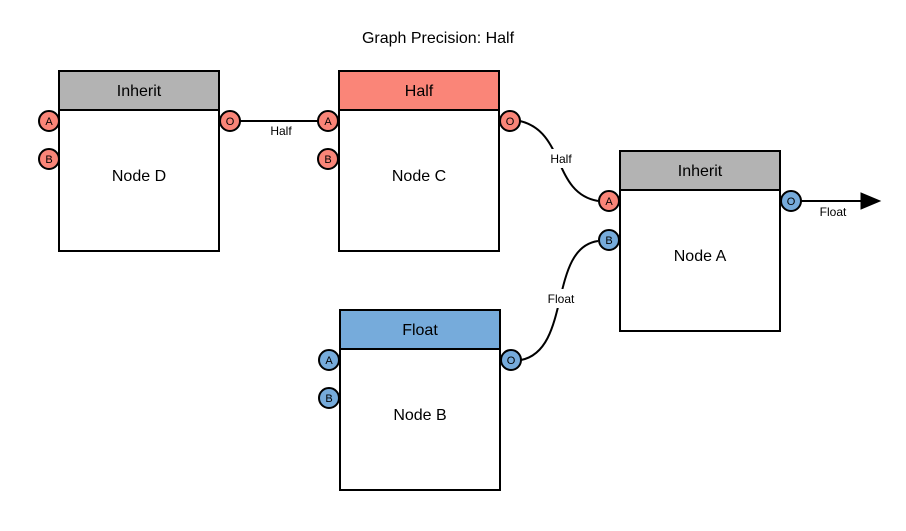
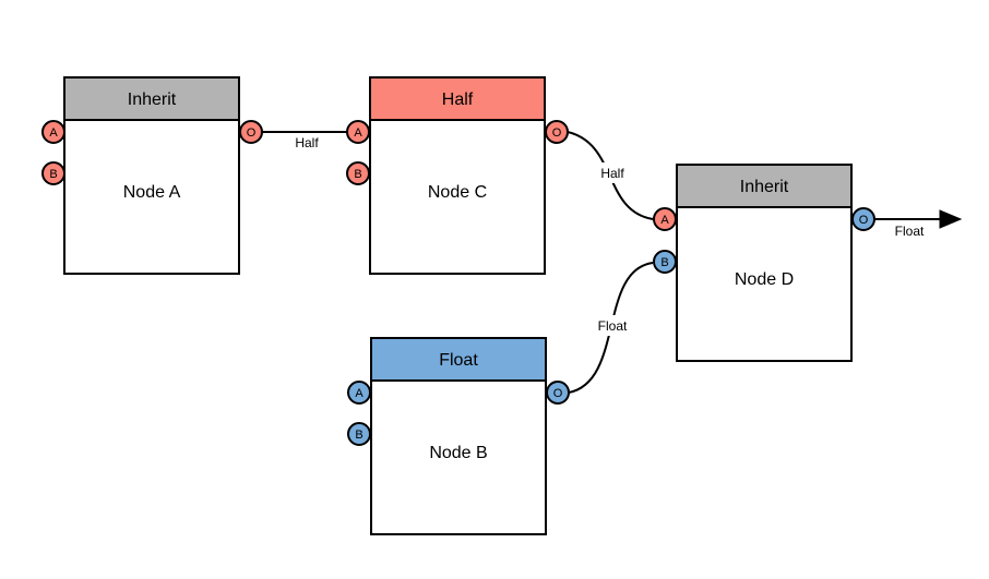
- Graph Precision: Half
  Half
  Half
  Float
  Float
  Inherit
- Node D
+ Node A
  A
  B
  O
  Half
  Node C
  A
  B
  O
  Float
  Node B
  A
  B
  O
  Inherit
- Node A
+ Node D
  A
  B
  O
